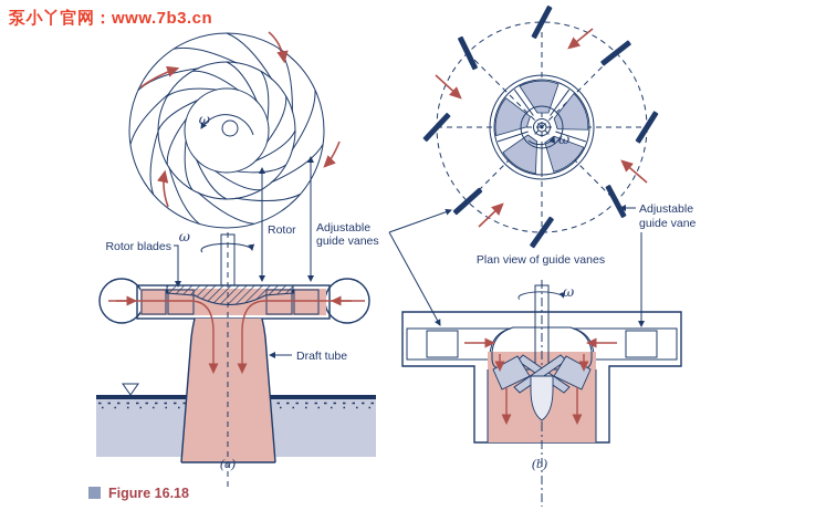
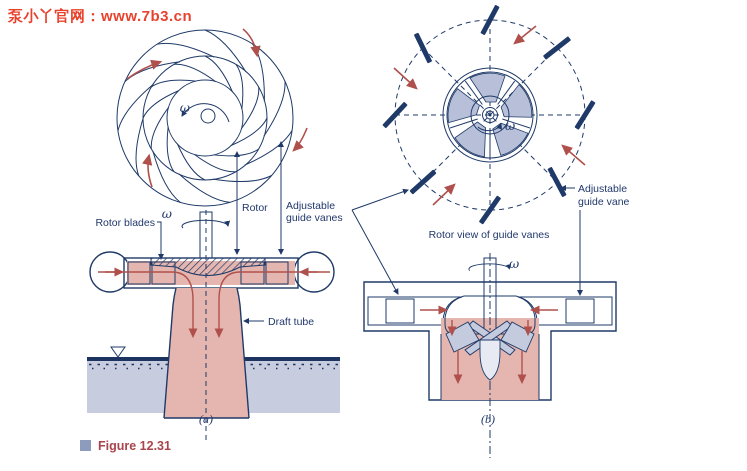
  泵小丫官网：www.7b3.cn
  ω
  Rotor
  Adjustable
  guide vanes
  ω
  Rotor blades
  Draft tube
  (a)
  ω
- Plan view of guide vanes
+ Rotor view of guide vanes
  Adjustable
  guide vane
  ω
  (b)
- Figure 16.18
+ Figure 12.31
